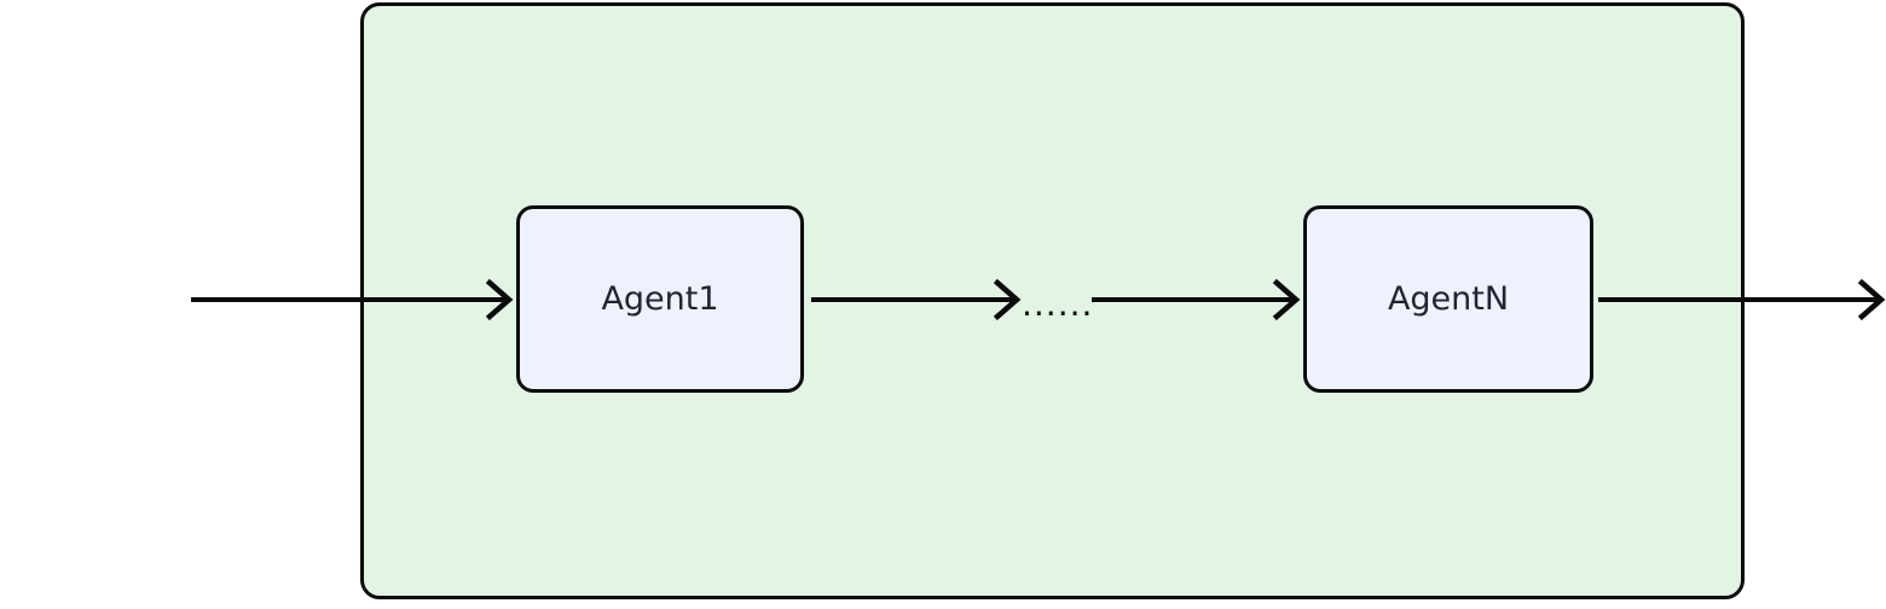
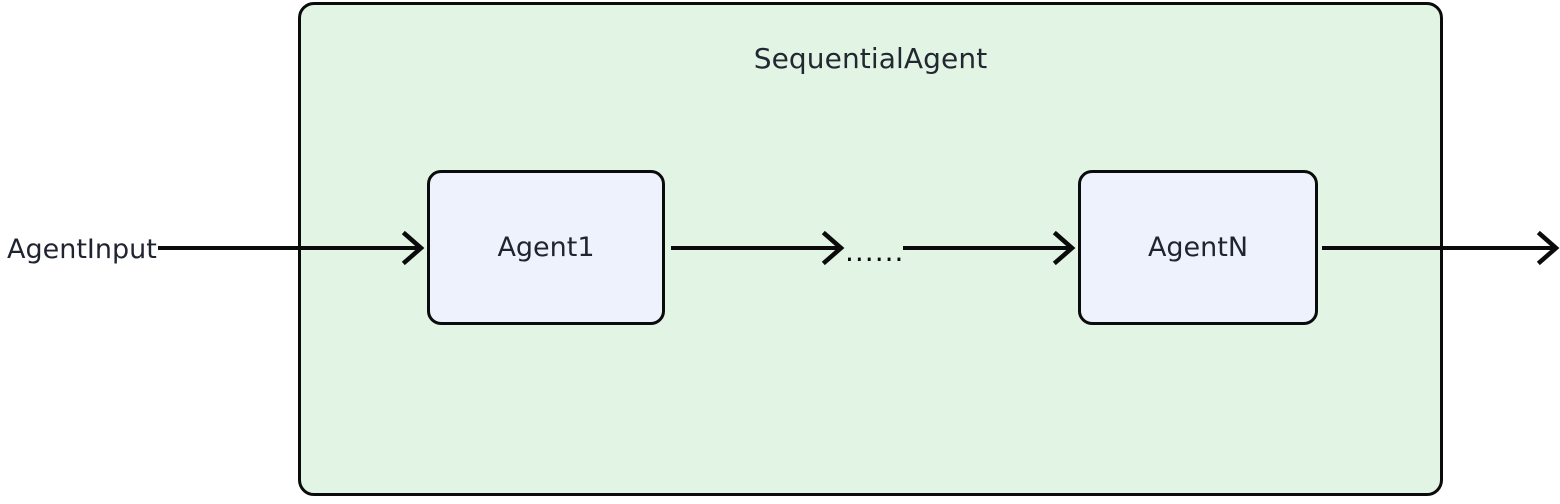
+ SequentialAgent
+ AgentInput
  Agent1
  ......
  AgentN
